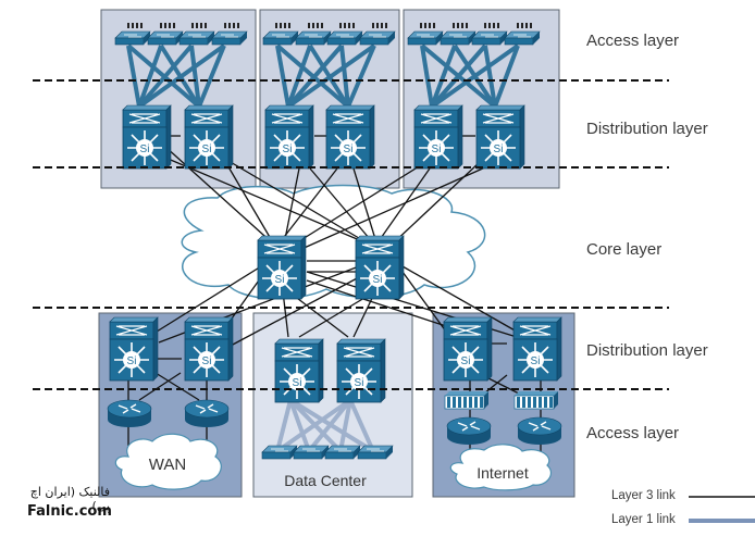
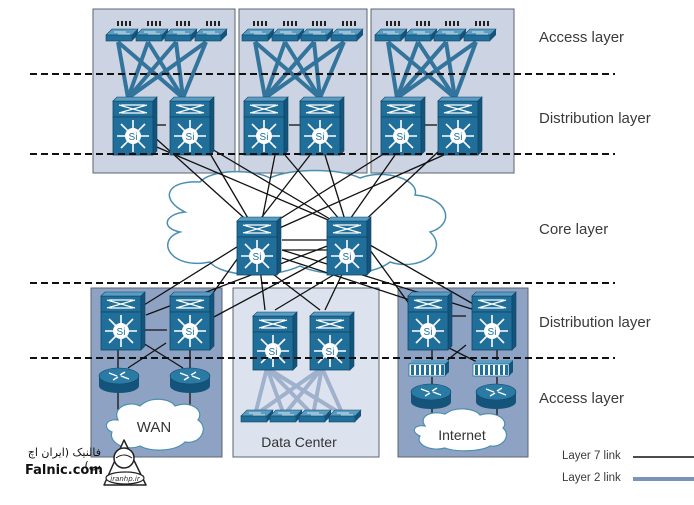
  WAN
  Data Center
  Internet
+ iranhp.ir
  Access layer
  Distribution layer
  Core layer
  Distribution layer
  Access layer
- Layer 3 link
+ Layer 7 link
- Layer 1 link
+ Layer 2 link
  فالنیک (ایران اچ پی)
  Falnic.com
